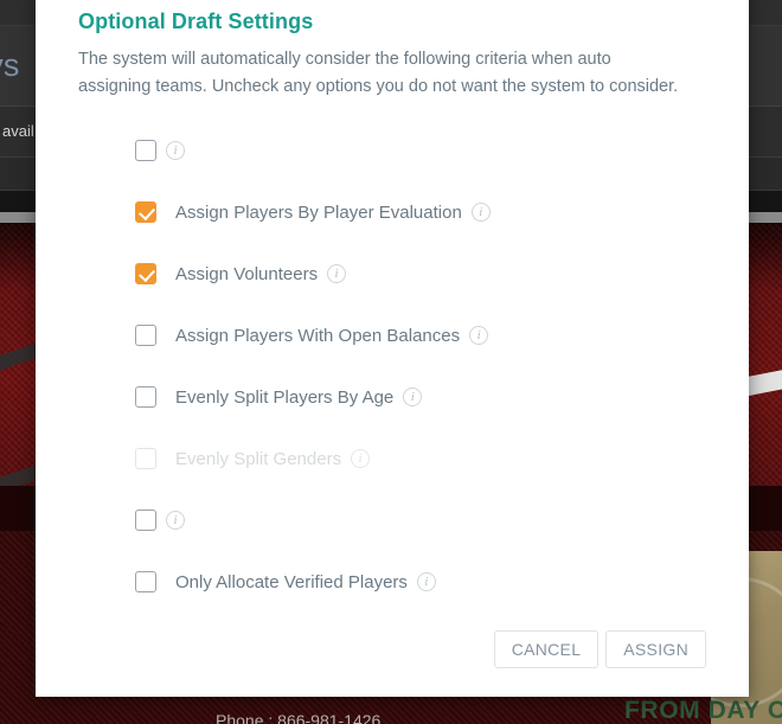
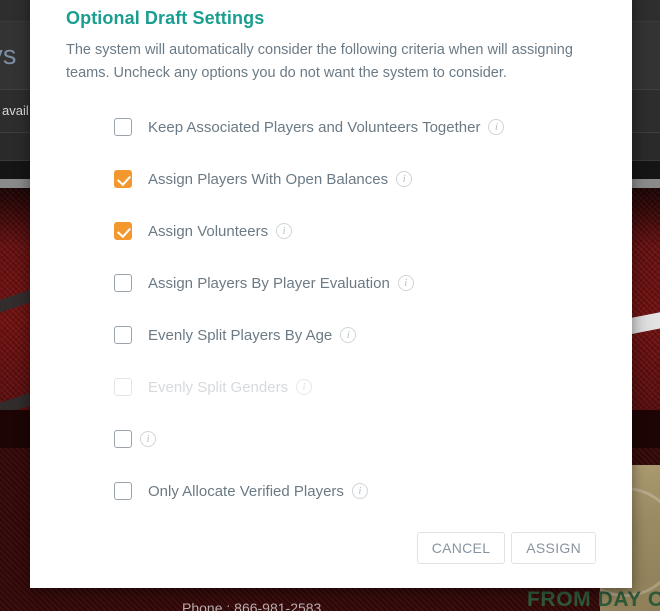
  avail
  FROM DAY O
- Phone : 866-981-1426
+ Phone : 866-981-2583
  Optional Draft Settings
- The system will automatically consider the following criteria when auto assigning teams. Uncheck any options you do not want the system to consider.
+ The system will automatically consider the following criteria when will assigning teams. Uncheck any options you do not want the system to consider.
+ Keep Associated Players and Volunteers Together
  i
- Assign Players By Player Evaluation
+ Assign Players With Open Balances
  i
  Assign Volunteers
  i
- Assign Players With Open Balances
+ Assign Players By Player Evaluation
  i
  Evenly Split Players By Age
  i
  Evenly Split Genders
  i
  i
  Only Allocate Verified Players
  i
  CANCEL
  ASSIGN
